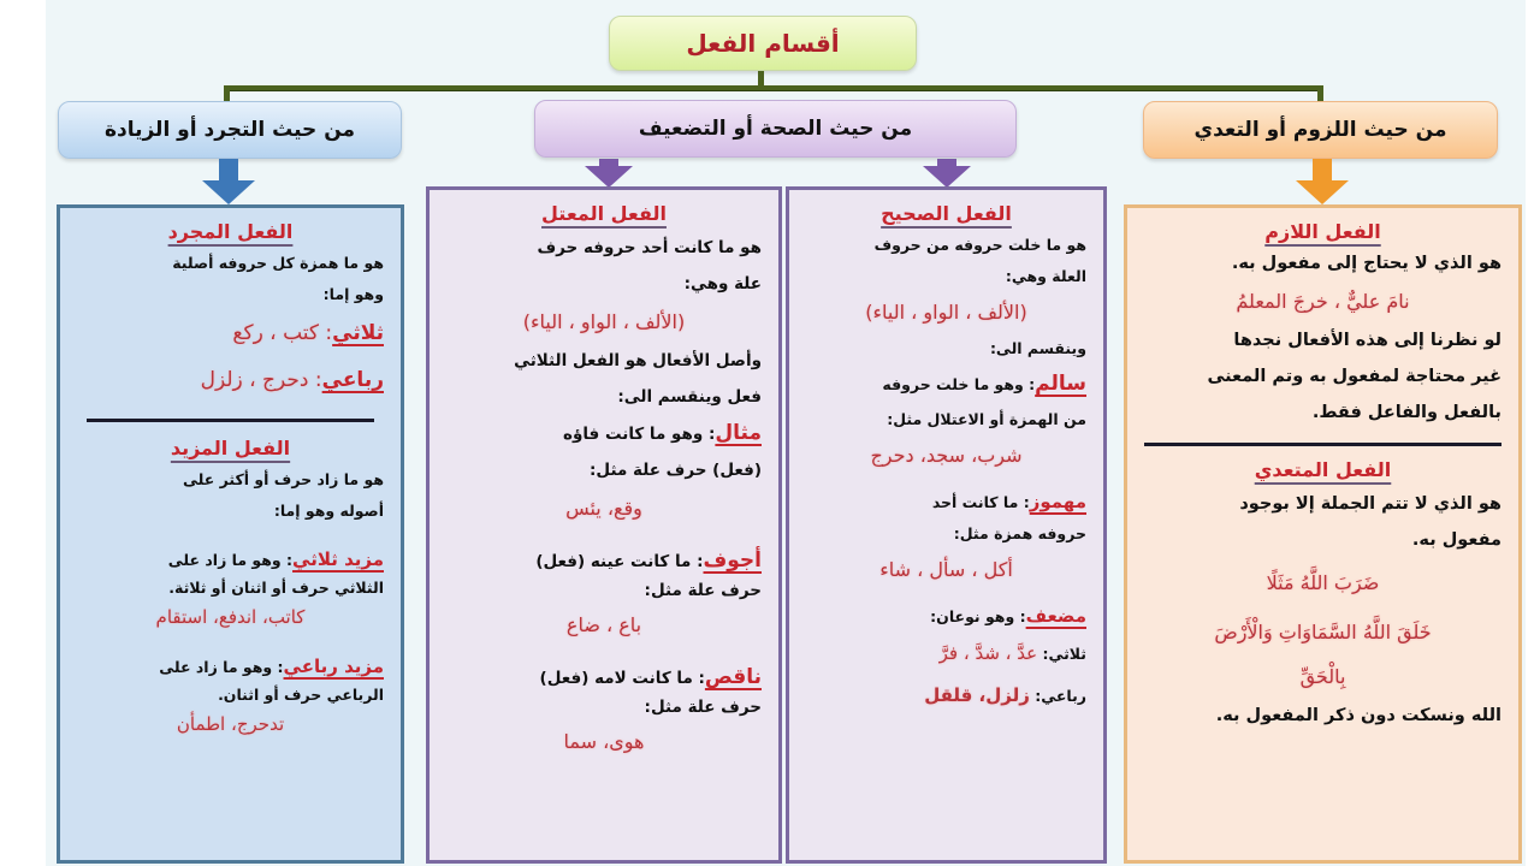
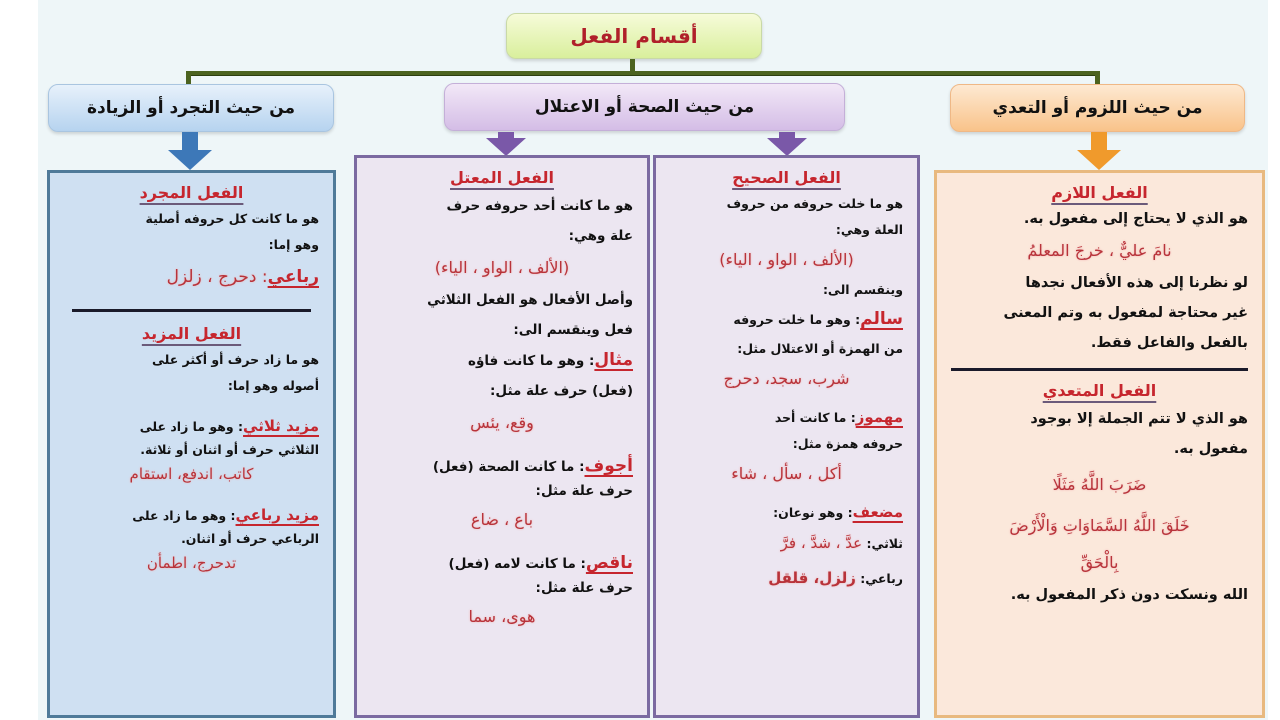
  أقسام الفعل
  من حيث التجرد أو الزيادة
- من حيث الصحة أو التضعيف
+ من حيث الصحة أو الاعتلال
  من حيث اللزوم أو التعدي
  الفعل المجرد
- هو ما همزة كل حروفه أصلية
+ هو ما كانت كل حروفه أصلية
  وهو إما:
- ثلاثي: كتب ، ركع
  رباعي: دحرج ، زلزل
  الفعل المزيد
  هو ما زاد حرف أو أكثر على
  أصوله وهو إما:
  مزيد ثلاثي: وهو ما زاد على
  الثلاثي حرف أو اثنان أو ثلاثة.
  كاتب، اندفع، استقام
  مزيد رباعي: وهو ما زاد على
  الرباعي حرف أو اثنان.
  تدحرج، اطمأن
  الفعل المعتل
  هو ما كانت أحد حروفه حرف
  علة وهي:
  (الألف ، الواو ، الياء)
  وأصل الأفعال هو الفعل الثلاثي
  فعل وينقسم الى:
  مثال: وهو ما كانت فاؤه
  (فعل) حرف علة مثل:
  وقع، يئس
- أجوف: ما كانت عينه (فعل)
+ أجوف: ما كانت الصحة (فعل)
  حرف علة مثل:
  باع ، ضاع
  ناقص: ما كانت لامه (فعل)
  حرف علة مثل:
  هوى، سما
  الفعل الصحيح
  هو ما خلت حروفه من حروف
  العلة وهي:
  (الألف ، الواو ، الياء)
  وينقسم الى:
  سالم: وهو ما خلت حروفه
  من الهمزة أو الاعتلال مثل:
  شرب، سجد، دحرج
  مهموز: ما كانت أحد
  حروفه همزة مثل:
  أكل ، سأل ، شاء
  مضعف: وهو نوعان:
  ثلاثي: عدَّ ، شدَّ ، فرَّ
  رباعي: زلزل، قلقل
  الفعل اللازم
  هو الذي لا يحتاج إلى مفعول به.
  نامَ عليٌّ ، خرجَ المعلمُ
  لو نظرنا إلى هذه الأفعال نجدها
  غير محتاجة لمفعول به وتم المعنى
  بالفعل والفاعل فقط.
  الفعل المتعدي
  هو الذي لا تتم الجملة إلا بوجود
  مفعول به.
  ضَرَبَ اللَّهُ مَثَلًا
  خَلَقَ اللَّهُ السَّمَاوَاتِ وَالْأَرْضَ
  بِالْحَقِّ
  الله ونسكت دون ذكر المفعول به.
